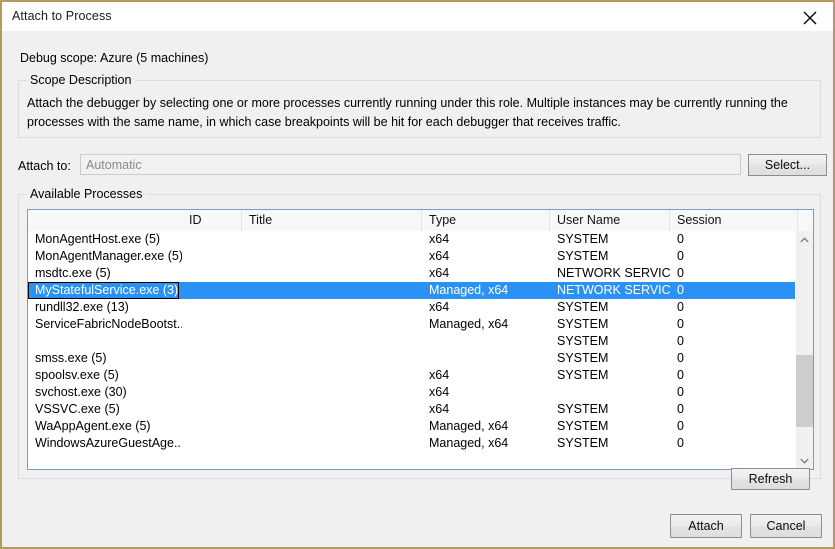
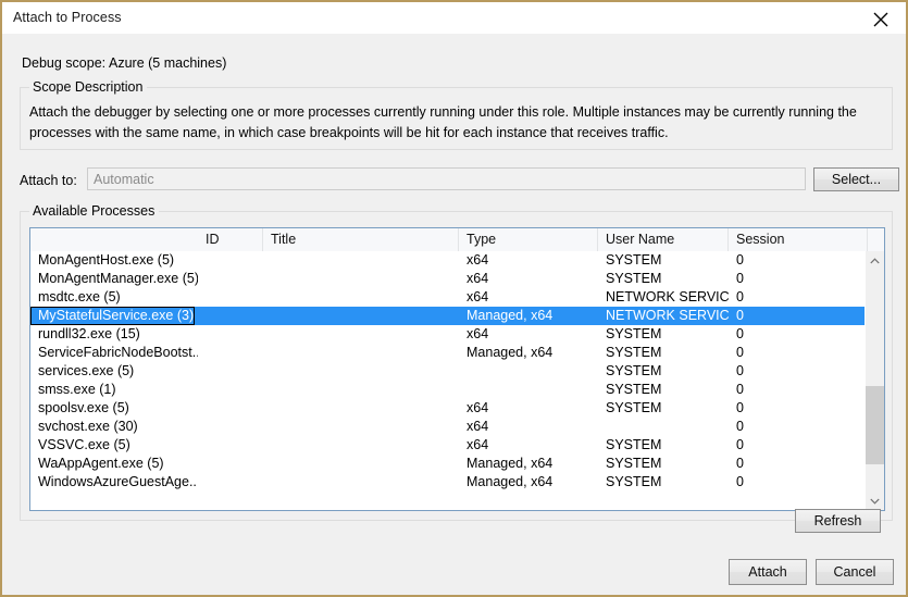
  Attach to Process
  Debug scope:
  Azure (5 machines)
  Scope Description
  Attach the debugger by selecting one or more processes currently running under this role. Multiple instances may be currently running the
- processes with the same name, in which case breakpoints will be hit for each debugger that receives traffic.
+ processes with the same name, in which case breakpoints will be hit for each instance that receives traffic.
  Attach to:
  Automatic
  Select...
  Available Processes
  ID
  Title
  Type
  User Name
  Session
  MonAgentHost.exe (5)
  x64
  SYSTEM
  0
  MonAgentManager.exe (5)
  x64
  SYSTEM
  0
  msdtc.exe (5)
  x64
  NETWORK SERVIC
  0
  MyStatefulService.exe (3)
  Managed, x64
  NETWORK SERVIC
  0
- rundll32.exe (13)
+ rundll32.exe (15)
  x64
  SYSTEM
  0
  ServiceFabricNodeBootst..
  Managed, x64
  SYSTEM
  0
+ services.exe (5)
  SYSTEM
  0
- smss.exe (5)
+ smss.exe (1)
  SYSTEM
  0
  spoolsv.exe (5)
  x64
  SYSTEM
  0
  svchost.exe (30)
  x64
  0
  VSSVC.exe (5)
  x64
  SYSTEM
  0
  WaAppAgent.exe (5)
  Managed, x64
  SYSTEM
  0
  WindowsAzureGuestAge..
  Managed, x64
  SYSTEM
  0
  Refresh
  Attach
  Cancel
